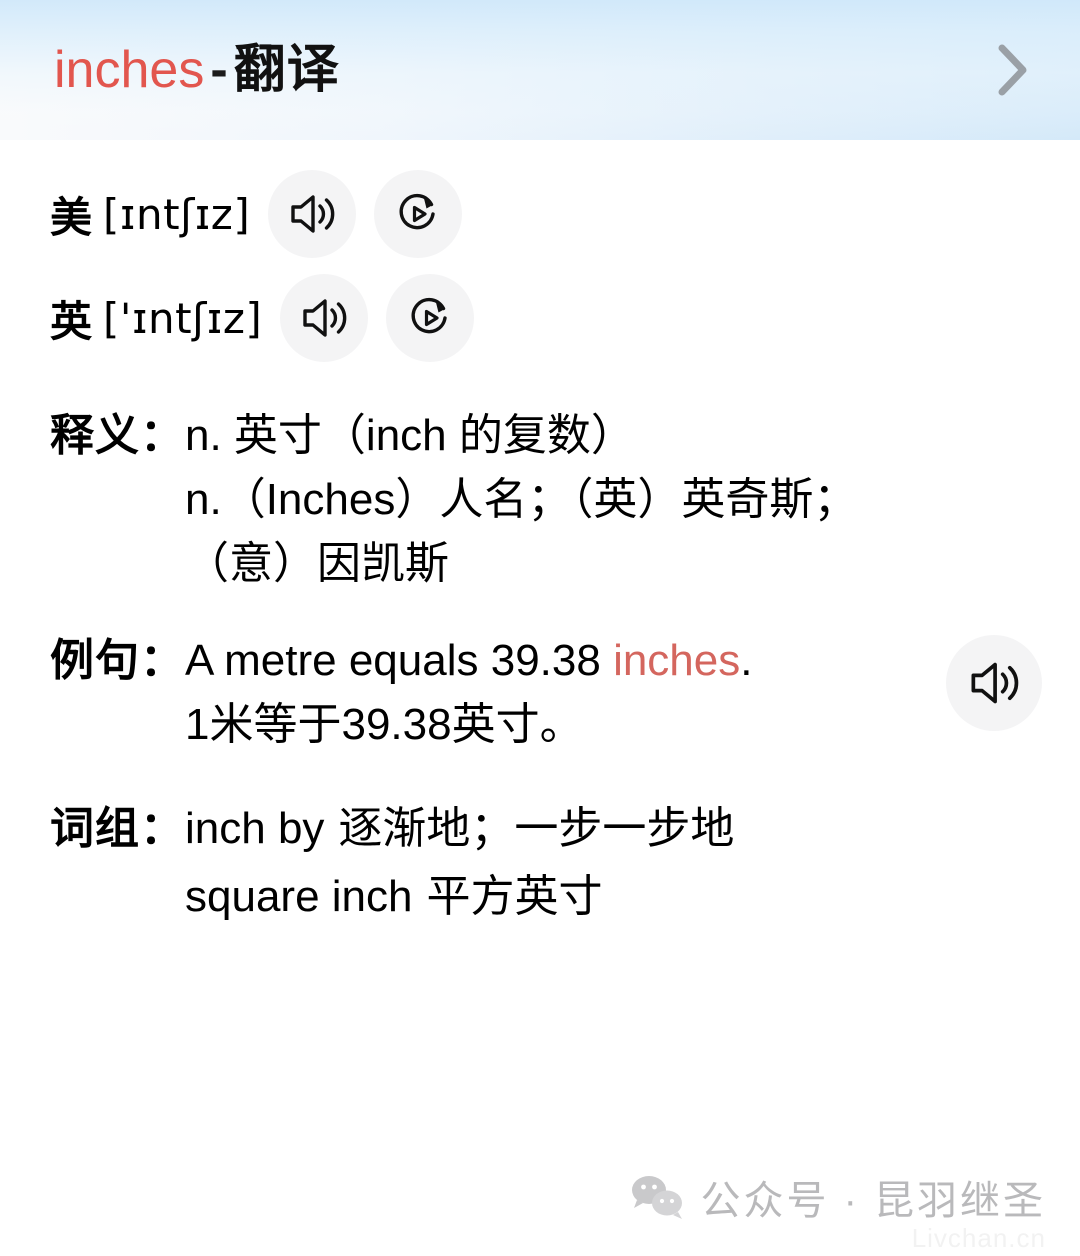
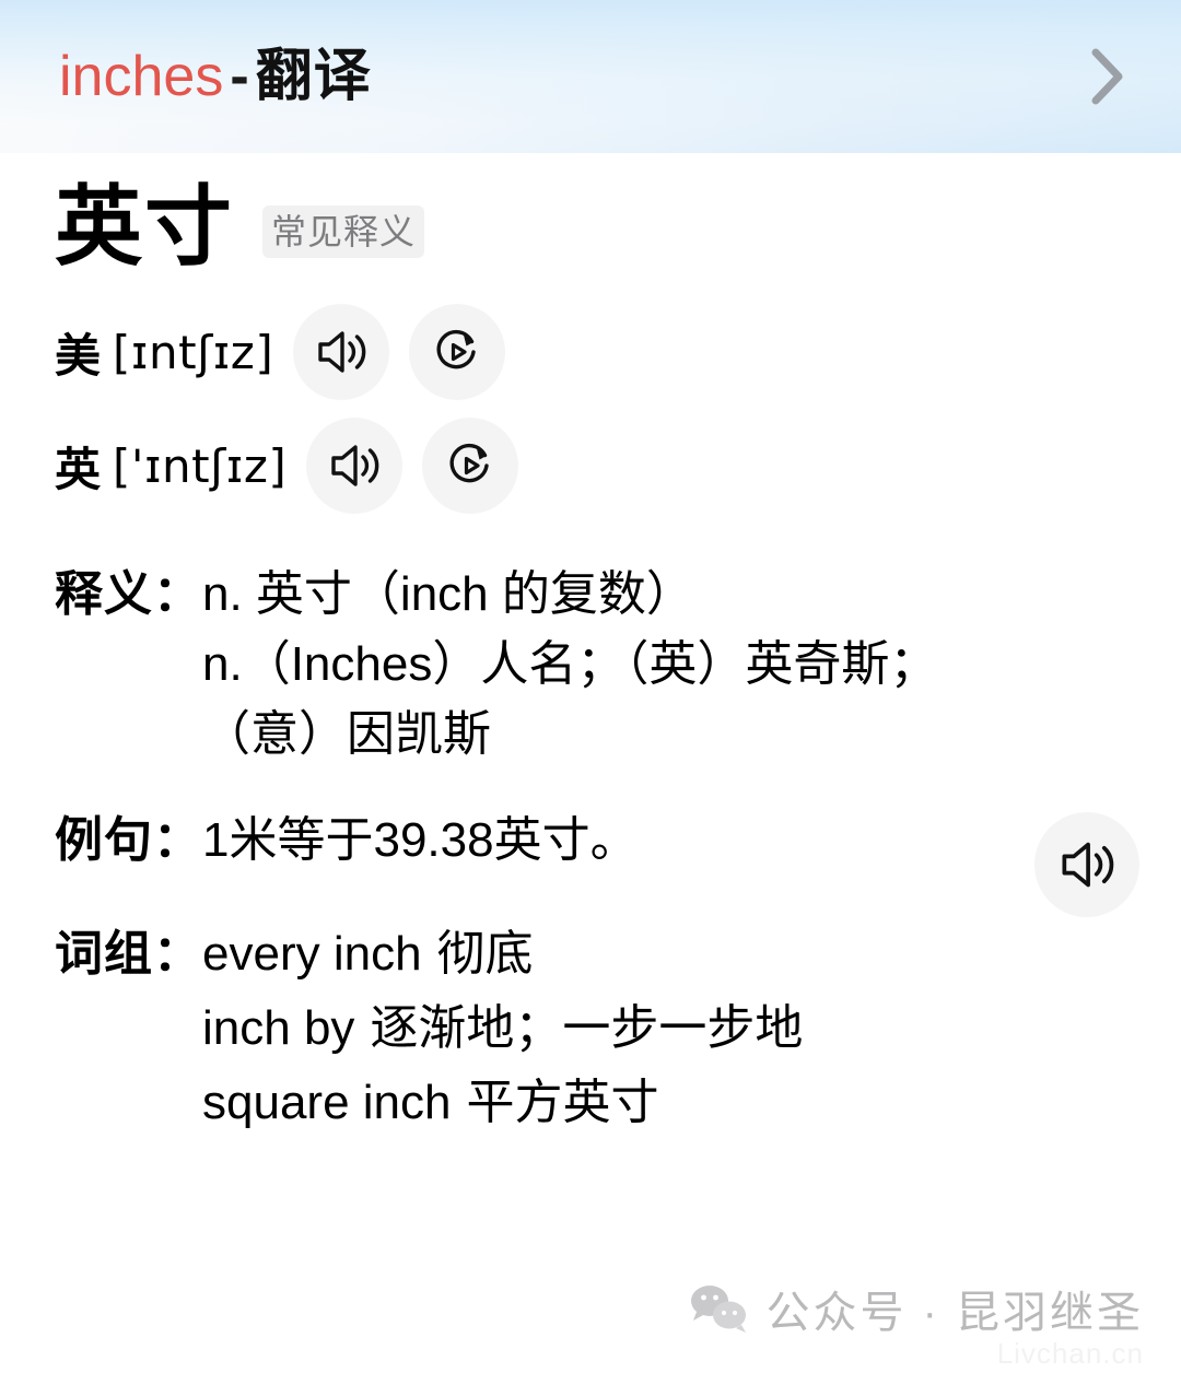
  inches-翻译
+ 英寸
+ 常见释义
  美
  [ɪntʃɪz]
  英
  ['ɪntʃɪz]
  释义：
  n. 英寸（inch 的复数）
  n.（Inches）人名；（英）英奇斯；
  （意）因凯斯
  例句：
- A metre equals 39.38 inches.
  1米等于39.38英寸。
  词组：
+ every inch 彻底
  inch by 逐渐地；一步一步地
  square inch 平方英寸
  公众号 · 昆羽继圣
